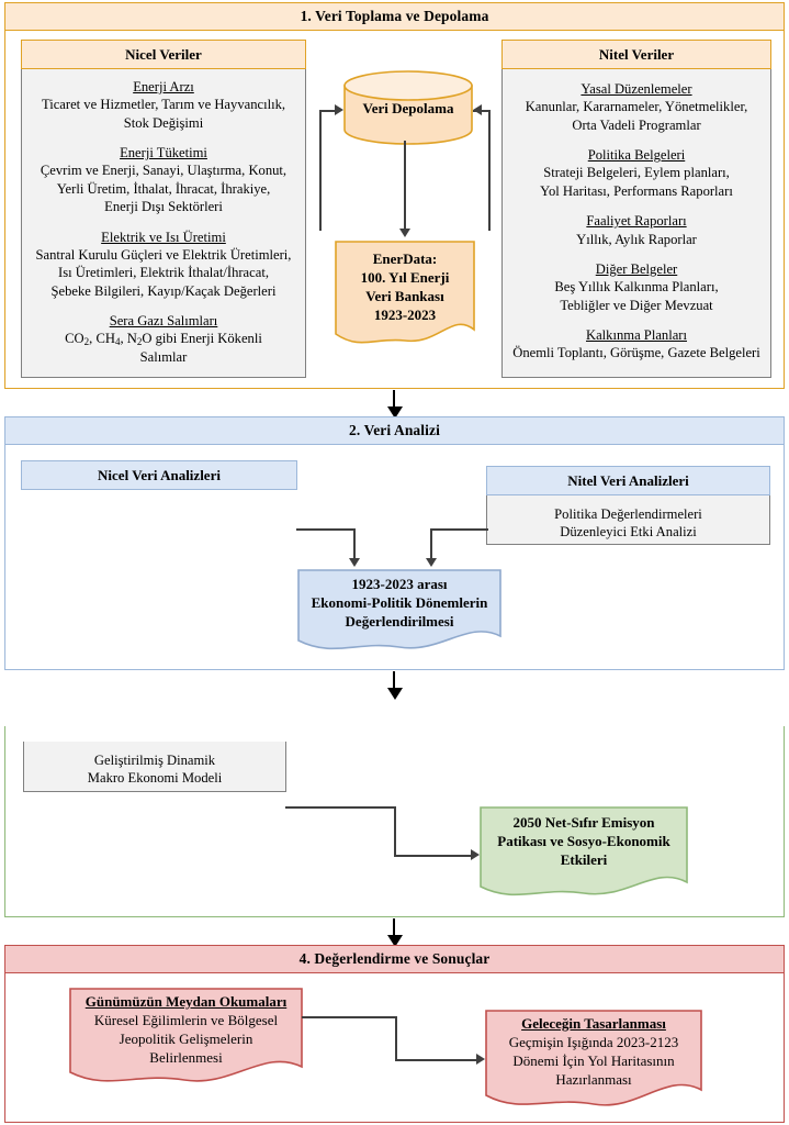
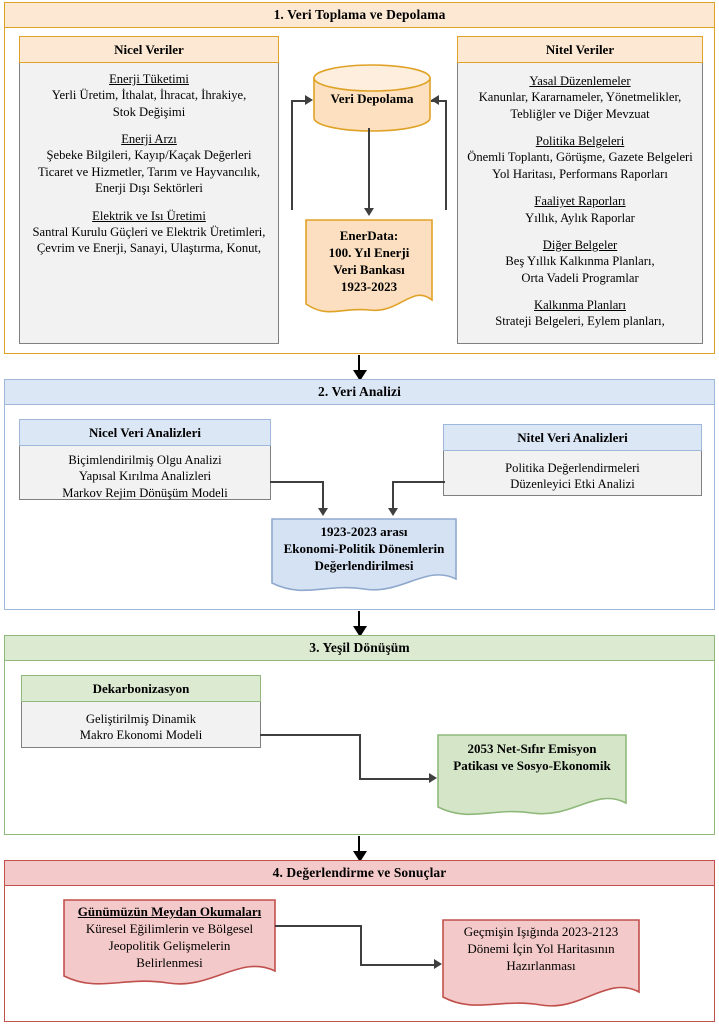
  1. Veri Toplama ve Depolama
  Nicel Veriler
- Enerji Arzı
+ Enerji Tüketimi
- Ticaret ve Hizmetler, Tarım ve Hayvancılık,
+ Yerli Üretim, İthalat, İhracat, İhrakiye,
  Stok Değişimi
- Enerji Tüketimi
+ Enerji Arzı
- Çevrim ve Enerji, Sanayi, Ulaştırma, Konut,
+ Şebeke Bilgileri, Kayıp/Kaçak Değerleri
- Yerli Üretim, İthalat, İhracat, İhrakiye,
+ Ticaret ve Hizmetler, Tarım ve Hayvancılık,
  Enerji Dışı Sektörleri
  Elektrik ve Isı Üretimi
  Santral Kurulu Güçleri ve Elektrik Üretimleri,
- Isı Üretimleri, Elektrik İthalat/İhracat,
- Şebeke Bilgileri, Kayıp/Kaçak Değerleri
+ Çevrim ve Enerji, Sanayi, Ulaştırma, Konut,
- Sera Gazı Salımları
- CO2, CH4, N2O gibi Enerji Kökenli
- Salımlar
  Nitel Veriler
  Yasal Düzenlemeler
  Kanunlar, Kararnameler, Yönetmelikler,
- Orta Vadeli Programlar
+ Tebliğler ve Diğer Mevzuat
  Politika Belgeleri
- Strateji Belgeleri, Eylem planları,
+ Önemli Toplantı, Görüşme, Gazete Belgeleri
  Yol Haritası, Performans Raporları
  Faaliyet Raporları
  Yıllık, Aylık Raporlar
  Diğer Belgeler
  Beş Yıllık Kalkınma Planları,
- Tebliğler ve Diğer Mevzuat
+ Orta Vadeli Programlar
  Kalkınma Planları
- Önemli Toplantı, Görüşme, Gazete Belgeleri
+ Strateji Belgeleri, Eylem planları,
  Veri Depolama
  EnerData:
  100. Yıl Enerji
  Veri Bankası
  1923-2023
  2. Veri Analizi
  Nicel Veri Analizleri
+ Biçimlendirilmiş Olgu Analizi
+ Yapısal Kırılma Analizleri
+ Markov Rejim Dönüşüm Modeli
  Nitel Veri Analizleri
  Politika Değerlendirmeleri
  Düzenleyici Etki Analizi
  1923-2023 arası
  Ekonomi-Politik Dönemlerin
  Değerlendirilmesi
+ 3. Yeşil Dönüşüm
+ Dekarbonizasyon
  Geliştirilmiş Dinamik
  Makro Ekonomi Modeli
- 2050 Net-Sıfır Emisyon
+ 2053 Net-Sıfır Emisyon
  Patikası ve Sosyo-Ekonomik
- Etkileri
  4. Değerlendirme ve Sonuçlar
  Günümüzün Meydan Okumaları
  Küresel Eğilimlerin ve Bölgesel
  Jeopolitik Gelişmelerin
  Belirlenmesi
- Geleceğin Tasarlanması
  Geçmişin Işığında 2023-2123
  Dönemi İçin Yol Haritasının
  Hazırlanması
